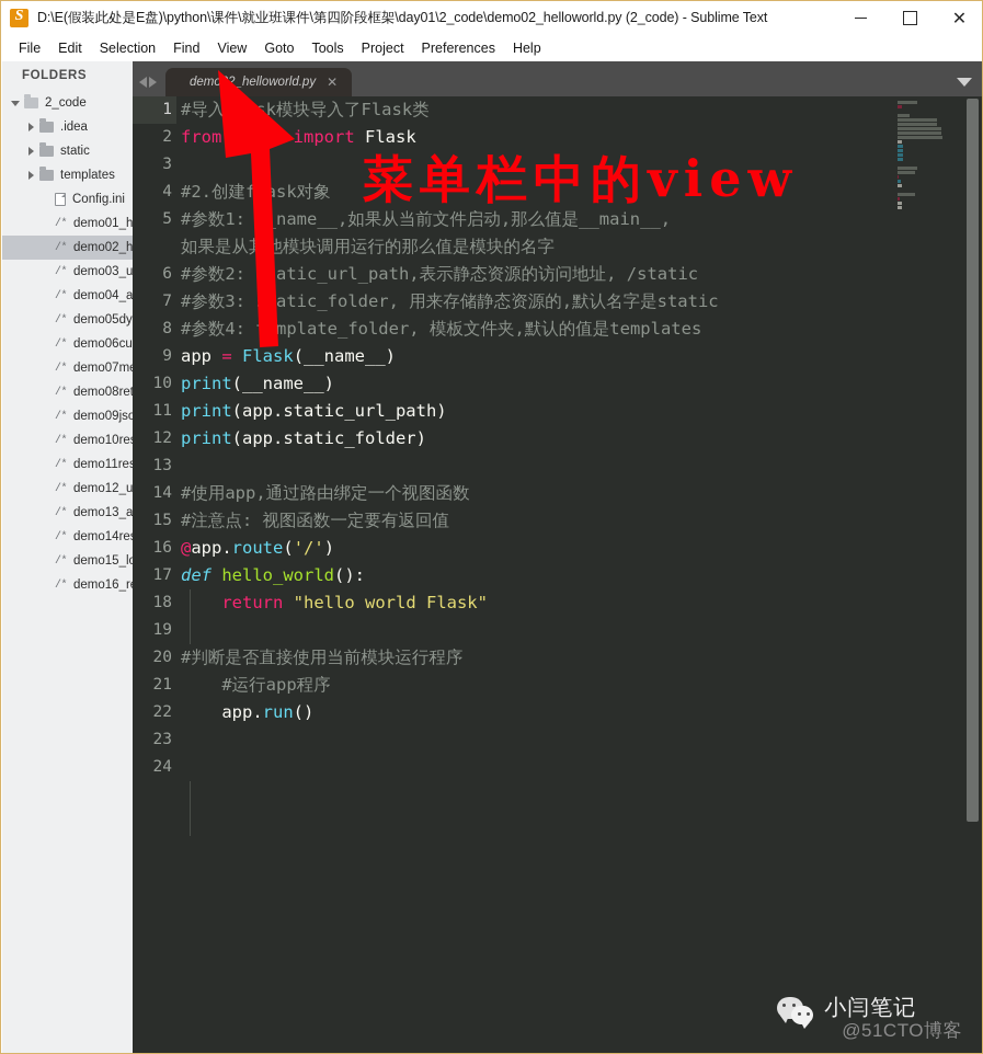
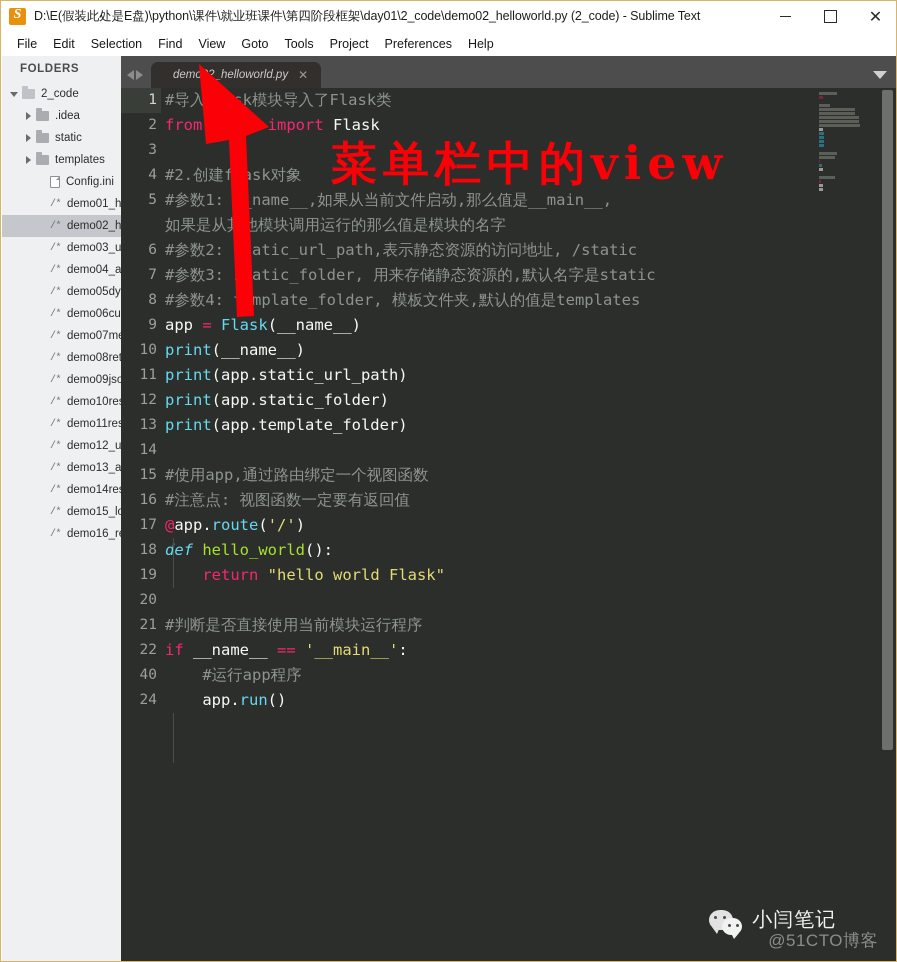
  D:\E(假装此处是E盘)\python\课件\就业班课件\第四阶段框架\day01\2_code\demo02_helloworld.py (2_code) - Sublime Text
  ✕
  File
  Edit
  Selection
  Find
  View
  Goto
  Tools
  Project
  Preferences
  Help
  FOLDERS
  2_code
  .idea
  static
  templates
  Config.ini
  /*
  demo01_h
  /*
  demo02_h
  /*
  demo03_u
  /*
  demo04_a
  /*
  demo05dy
  /*
  demo06cu
  /*
  demo07m
  /*
  demo08re
  /*
  demo09js
  /*
  demo10re
  /*
  demo11re
  /*
  demo12_u
  /*
  demo13_a
  /*
  demo14re
  /*
  demo15_l
  /*
  demo16_r
  demo2_helloworld.py
  ✕
  1
  2
  3
  4
  5
  6
  7
  8
  9
  10
  11
  12
  13
  14
  15
  16
  17
  18
  19
  20
  21
  22
- 23
+ 40
  24
  #导入k模块导入了Flask类
  from import Flask
  #2.创建fsk对象
  #参数1:name__,如果从当前文件启动,那么值是__main__,
  如果是从他模块调用运行的那么值是模块的名字
  #参数2:atic_url_path,表示静态资源的访问地址, /static
  #参数3:atic_folder, 用来存储静态资源的,默认名字是static
  #参数4:mplate_folder, 模板文件夹,默认的值是templates
  app = Flask(__name__)
  print(__name__)
  print(app.static_url_path)
  print(app.static_folder)
+ print(app.template_folder)
  #使用app,通过路由绑定一个视图函数
  #注意点: 视图函数一定要有返回值
  @app.route('/')
  def hello_world():
  return "hello world Flask"
  #判断是否直接使用当前模块运行程序
+ if __name__ == '__main__':
  #运行app程序
  app.run()
  菜单栏中的view
  小闫笔记
  @51CTO博客
